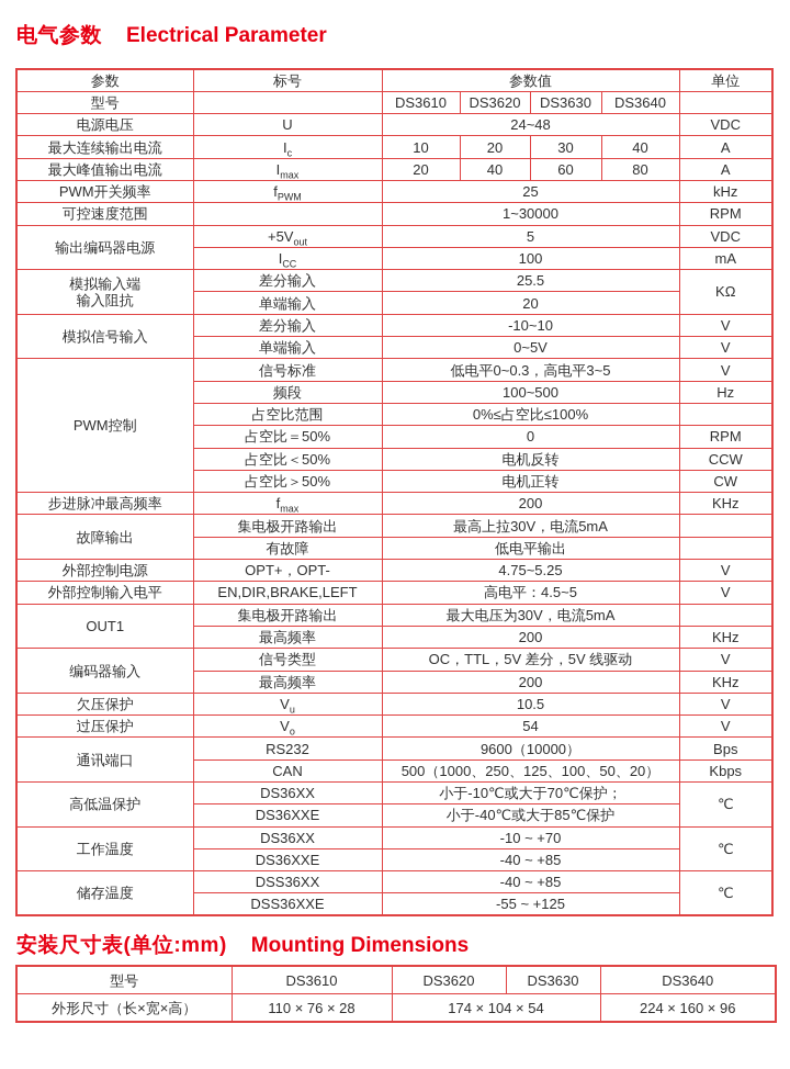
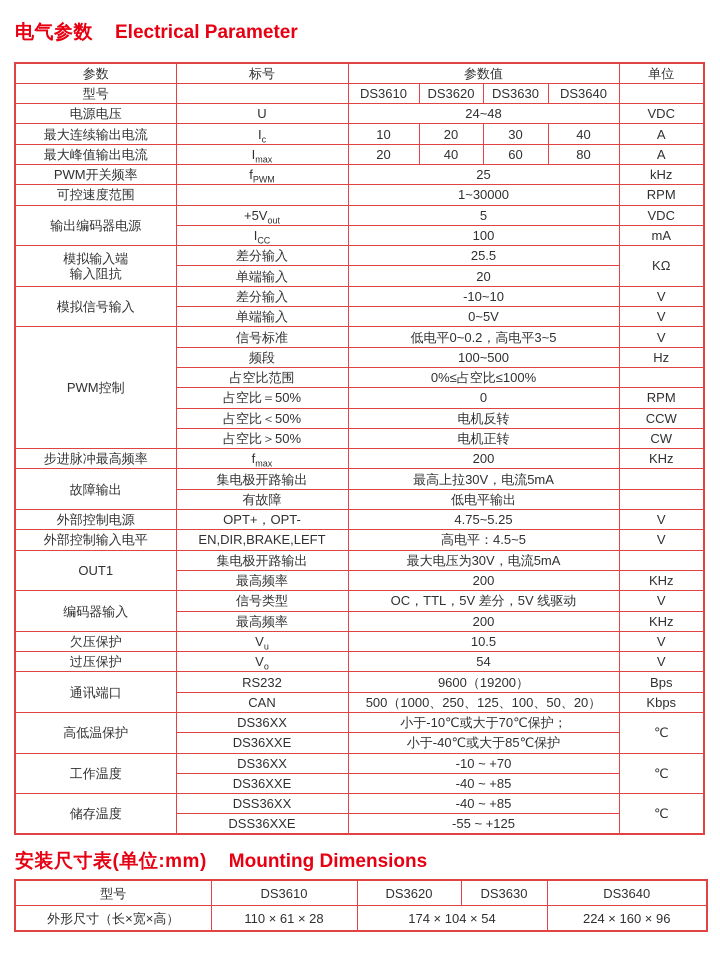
  电气参数 Electrical Parameter
  参数	标号	参数值	单位
  型号		DS3610	DS3620	DS3630	DS3640
  电源电压	U	24~48	VDC
  最大连续输出电流	Ic	10	20	30	40	A
  最大峰值输出电流	Imax	20	40	60	80	A
  PWM开关频率	fPWM	25	kHz
  可控速度范围		1~30000	RPM
  输出编码器电源	+5Vout	5	VDC
  ICC	100	mA
  模拟输入端输入阻抗	差分输入	25.5	KΩ
  单端输入	20
  模拟信号输入	差分输入	-10~10	V
  单端输入	0~5V	V
- PWM控制	信号标准	低电平0~0.3，高电平3~5	V
+ PWM控制	信号标准	低电平0~0.2，高电平3~5	V
  频段	100~500	Hz
  占空比范围	0%≤占空比≤100%
  占空比＝50%	0	RPM
  占空比＜50%	电机反转	CCW
  占空比＞50%	电机正转	CW
  步进脉冲最高频率	fmax	200	KHz
  故障输出	集电极开路输出	最高上拉30V，电流5mA
  有故障	低电平输出
  外部控制电源	OPT+，OPT-	4.75~5.25	V
  外部控制输入电平	EN,DIR,BRAKE,LEFT	高电平：4.5~5	V
  OUT1	集电极开路输出	最大电压为30V，电流5mA
  最高频率	200	KHz
  编码器输入	信号类型	OC，TTL，5V 差分，5V 线驱动	V
  最高频率	200	KHz
  欠压保护	Vu	10.5	V
  过压保护	Vo	54	V
- 通讯端口	RS232	9600（10000）	Bps
+ 通讯端口	RS232	9600（19200）	Bps
  CAN	500（1000、250、125、100、50、20）	Kbps
  高低温保护	DS36XX	小于-10℃或大于70℃保护；	℃
  DS36XXE	小于-40℃或大于85℃保护
  工作温度	DS36XX	-10 ~ +70	℃
  DS36XXE	-40 ~ +85
  储存温度	DSS36XX	-40 ~ +85	℃
  DSS36XXE	-55 ~ +125
  安装尺寸表(单位:mm) Mounting Dimensions
  型号	DS3610	DS3620	DS3630	DS3640
- 外形尺寸（长×宽×高）	110 × 76 × 28	174 × 104 × 54	224 × 160 × 96
+ 外形尺寸（长×宽×高）	110 × 61 × 28	174 × 104 × 54	224 × 160 × 96
